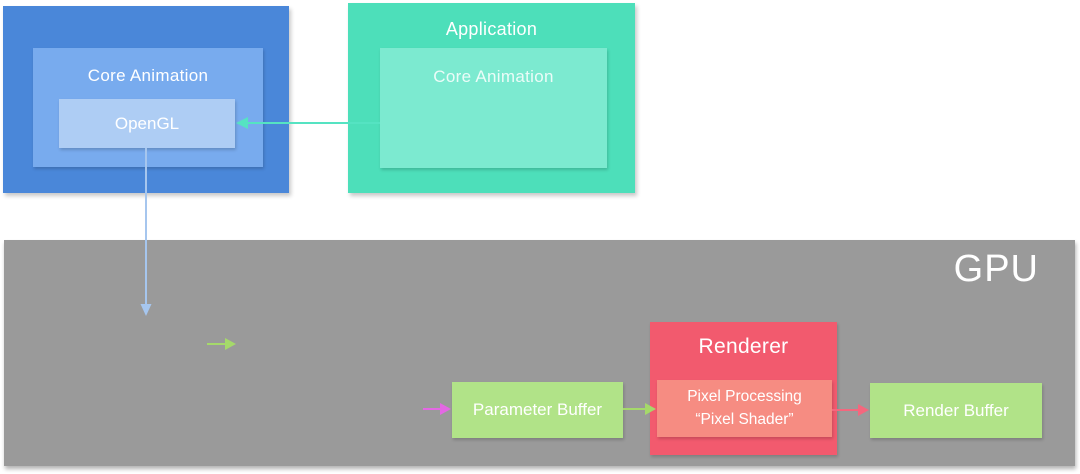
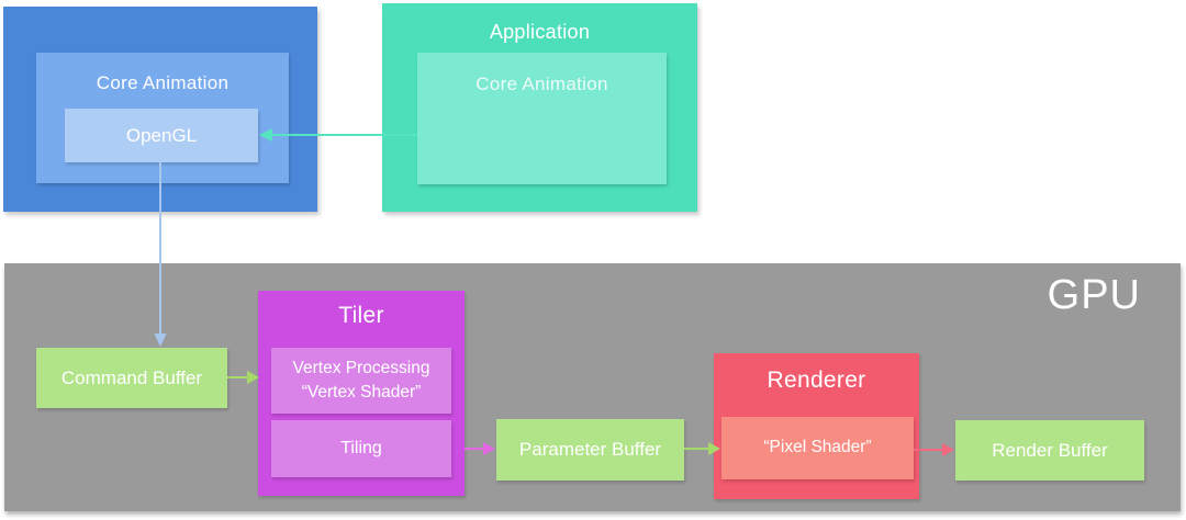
  Core Animation
  OpenGL
  Application
  Core Animation
  GPU
+ Command Buffer
+ Tiler
+ Vertex Processing
+ “Vertex Shader”
+ Tiling
  Parameter Buffer
  Renderer
- Pixel Processing
  “Pixel Shader”
  Render Buffer
